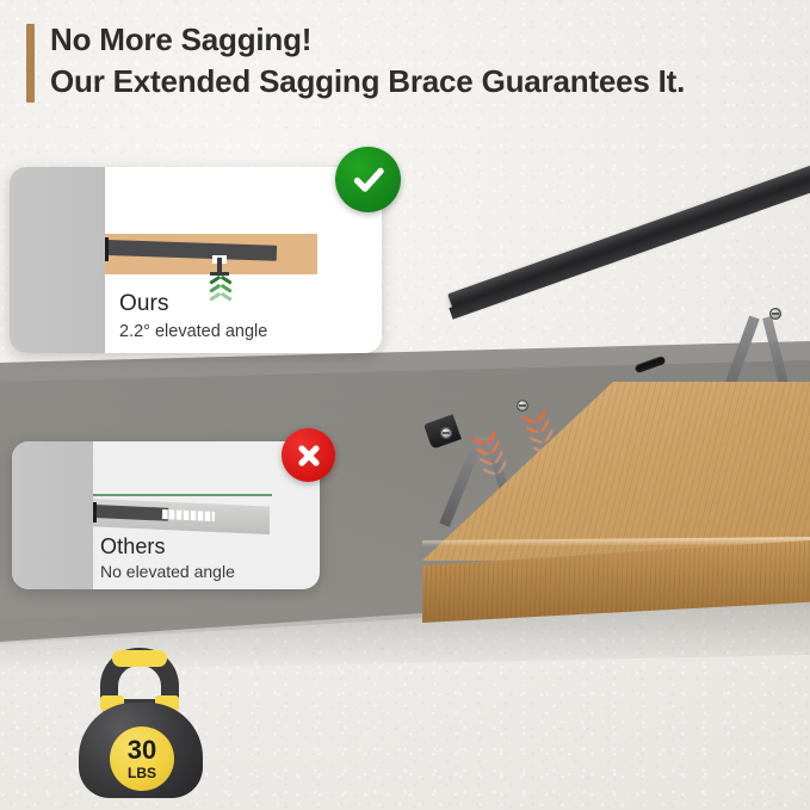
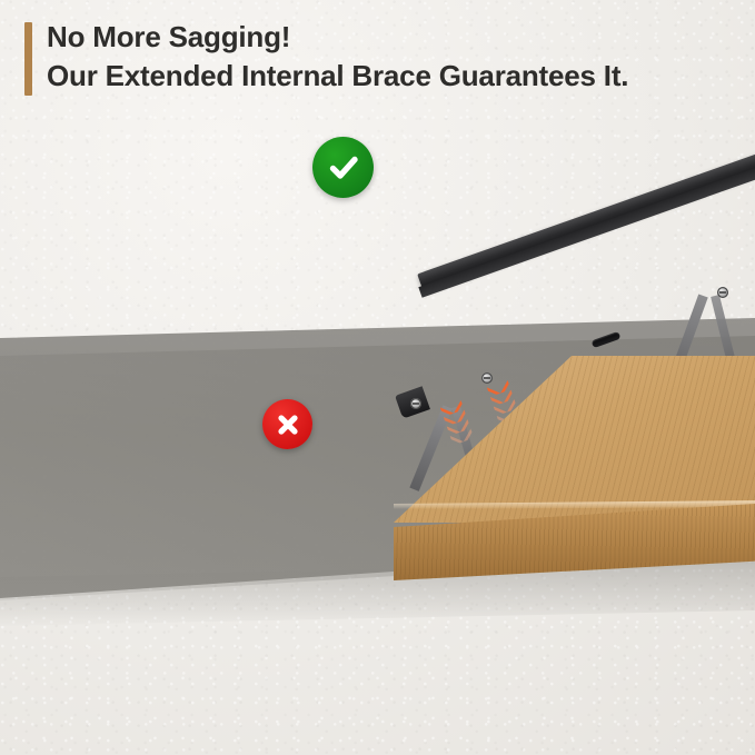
  No More Sagging!
- Our Extended Sagging Brace Guarantees It.
+ Our Extended Internal Brace Guarantees It.
- Ours
- 2.2° elevated angle
- Others
- No elevated angle
- 30
- LBS
